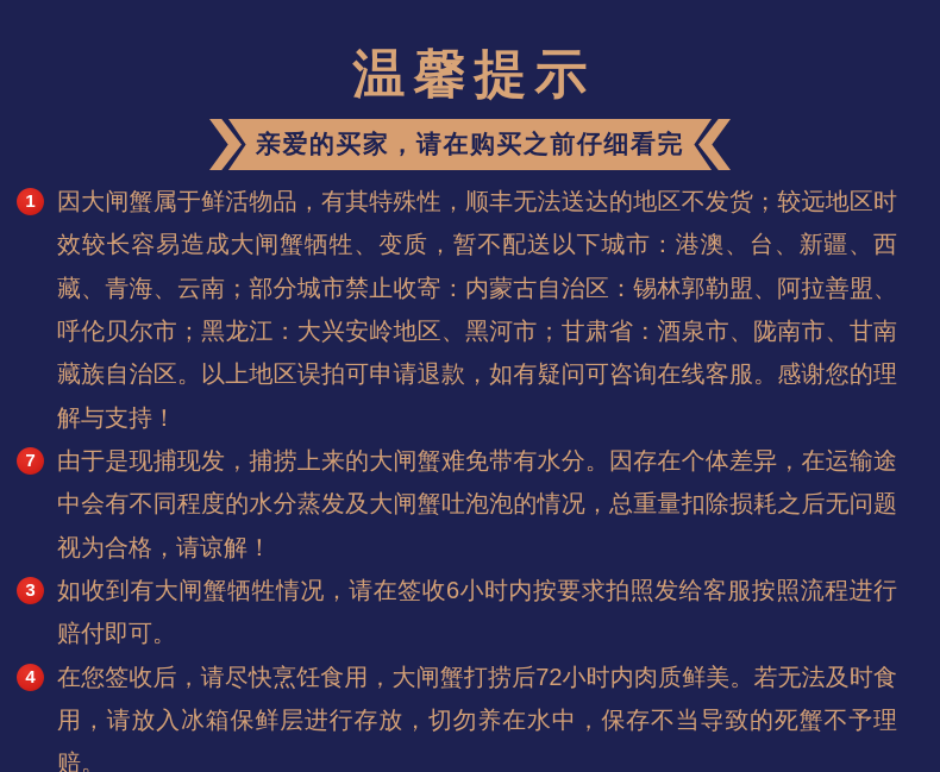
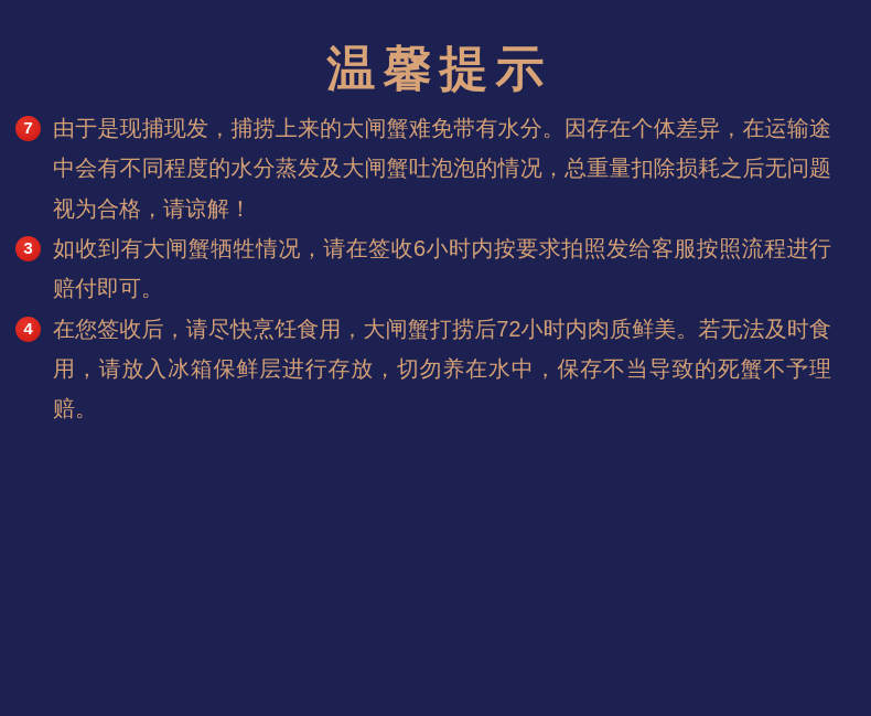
  温馨提示
- 亲爱的买家，请在购买之前仔细看完
- 1
- 因大闸蟹属于鲜活物品，有其特殊性，顺丰无法送达的地区不发货；较远地区时效较长容易造成大闸蟹牺牲、变质，暂不配送以下城市：港澳、台、新疆、西藏、青海、云南；部分城市禁止收寄：内蒙古自治区：锡林郭勒盟、阿拉善盟、呼伦贝尔市；黑龙江：大兴安岭地区、黑河市；甘肃省：酒泉市、陇南市、甘南藏族自治区。以上地区误拍可申请退款，如有疑问可咨询在线客服。感谢您的理解与支持！
  7
  由于是现捕现发，捕捞上来的大闸蟹难免带有水分。因存在个体差异，在运输途中会有不同程度的水分蒸发及大闸蟹吐泡泡的情况，总重量扣除损耗之后无问题视为合格，请谅解！
  3
  如收到有大闸蟹牺牲情况，请在签收6小时内按要求拍照发给客服按照流程进行赔付即可。
  4
  在您签收后，请尽快烹饪食用，大闸蟹打捞后72小时内肉质鲜美。若无法及时食用，请放入冰箱保鲜层进行存放，切勿养在水中，保存不当导致的死蟹不予理赔。
